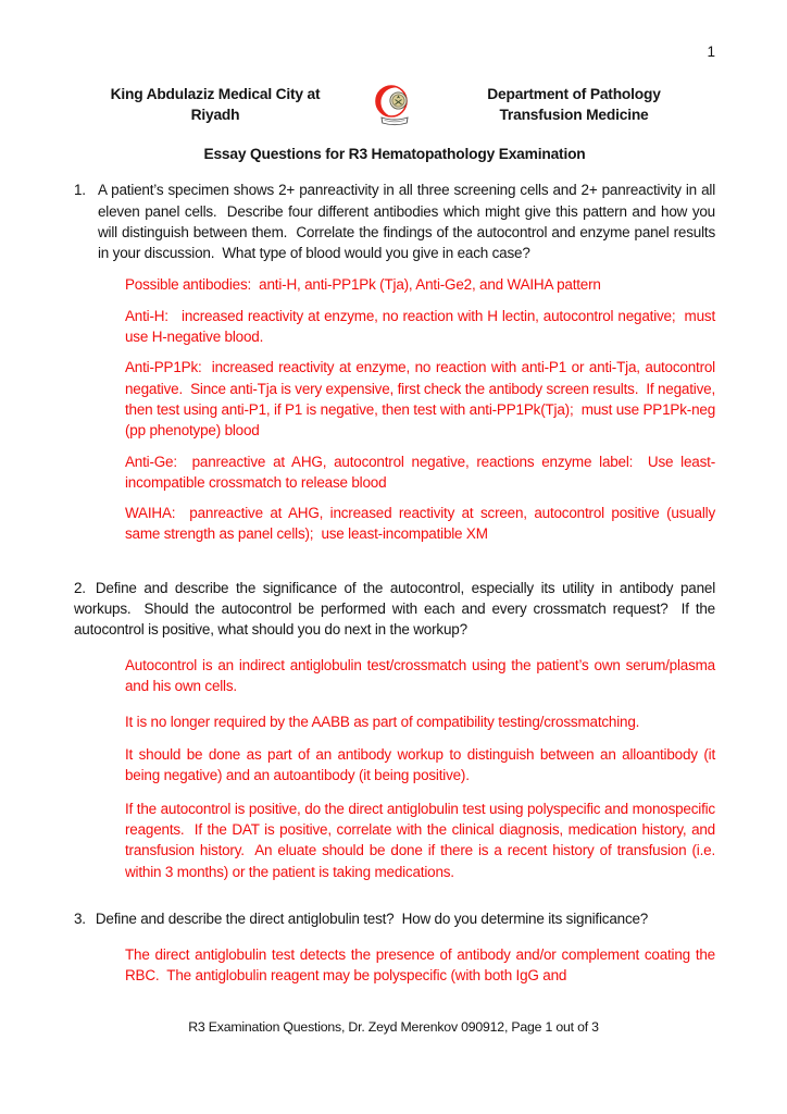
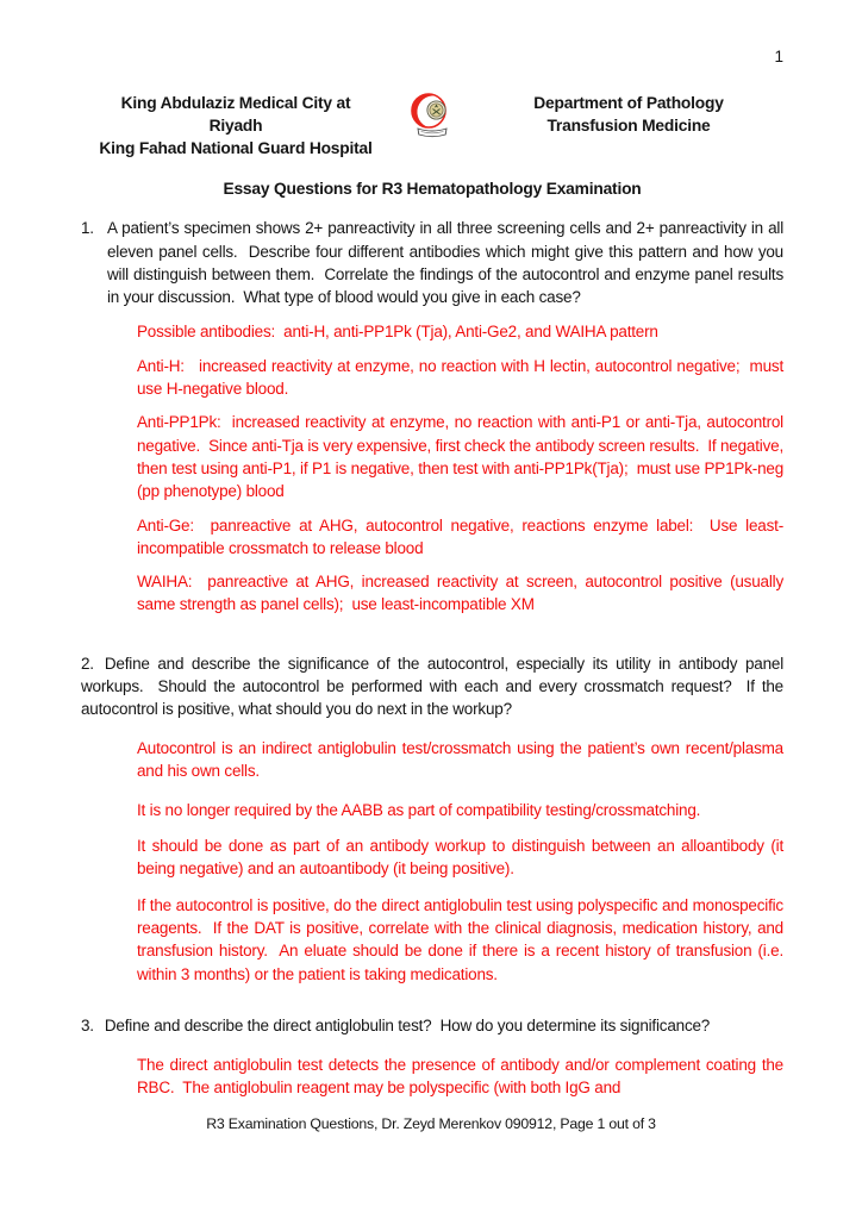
  1
  King Abdulaziz Medical City at
  Riyadh
+ King Fahad National Guard Hospital
  Department of Pathology
  Transfusion Medicine
  Essay Questions for R3 Hematopathology Examination
  1.
  A patient’s specimen shows 2+ panreactivity in all three screening cells and 2+ panreactivity in all eleven panel cells. Describe four different antibodies which might give this pattern and how you will distinguish between them. Correlate the findings of the autocontrol and enzyme panel results in your discussion. What type of blood would you give in each case?
  Possible antibodies: anti-H, anti-PP1Pk (Tja), Anti-Ge2, and WAIHA pattern
  Anti-H: increased reactivity at enzyme, no reaction with H lectin, autocontrol negative; must use H-negative blood.
  Anti-PP1Pk: increased reactivity at enzyme, no reaction with anti-P1 or anti-Tja, autocontrol negative. Since anti-Tja is very expensive, first check the antibody screen results. If negative, then test using anti-P1, if P1 is negative, then test with anti-PP1Pk(Tja); must use PP1Pk-neg (pp phenotype) blood
  Anti-Ge: panreactive at AHG, autocontrol negative, reactions enzyme label: Use least-incompatible crossmatch to release blood
  WAIHA: panreactive at AHG, increased reactivity at screen, autocontrol positive (usually same strength as panel cells); use least-incompatible XM
  2. Define and describe the significance of the autocontrol, especially its utility in antibody panel workups. Should the autocontrol be performed with each and every crossmatch request? If the autocontrol is positive, what should you do next in the workup?
- Autocontrol is an indirect antiglobulin test/crossmatch using the patient’s own serum/plasma and his own cells.
+ Autocontrol is an indirect antiglobulin test/crossmatch using the patient’s own recent/plasma and his own cells.
  It is no longer required by the AABB as part of compatibility testing/crossmatching.
  It should be done as part of an antibody workup to distinguish between an alloantibody (it being negative) and an autoantibody (it being positive).
  If the autocontrol is positive, do the direct antiglobulin test using polyspecific and monospecific reagents. If the DAT is positive, correlate with the clinical diagnosis, medication history, and transfusion history. An eluate should be done if there is a recent history of transfusion (i.e. within 3 months) or the patient is taking medications.
  3. Define and describe the direct antiglobulin test? How do you determine its significance?
  The direct antiglobulin test detects the presence of antibody and/or complement coating the RBC. The antiglobulin reagent may be polyspecific (with both IgG and
  R3 Examination Questions, Dr. Zeyd Merenkov 090912, Page 1 out of 3
